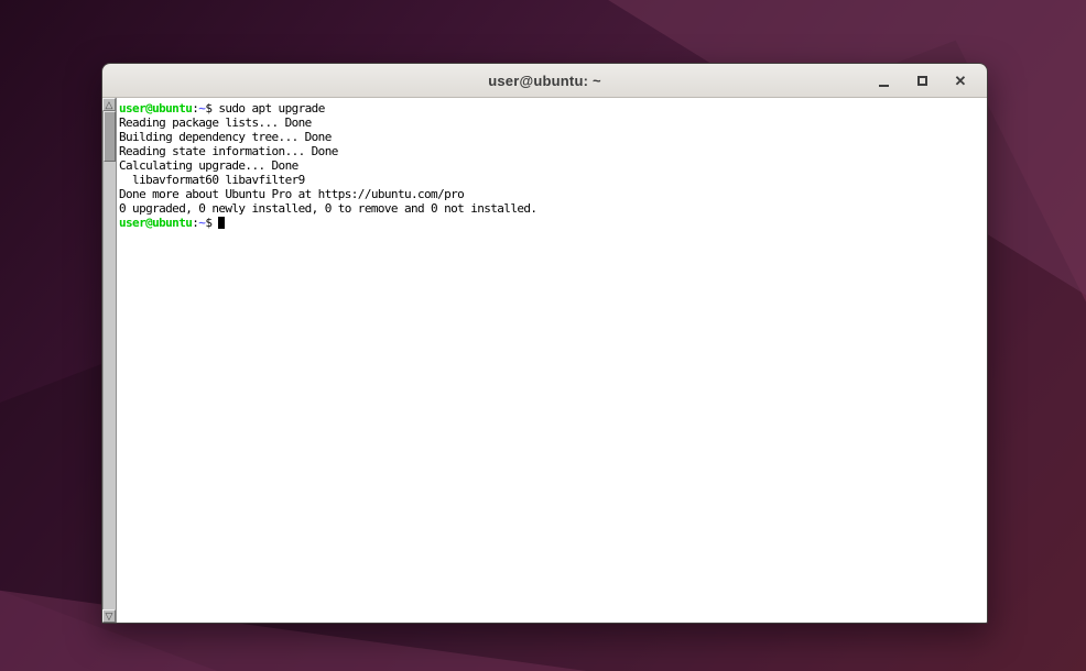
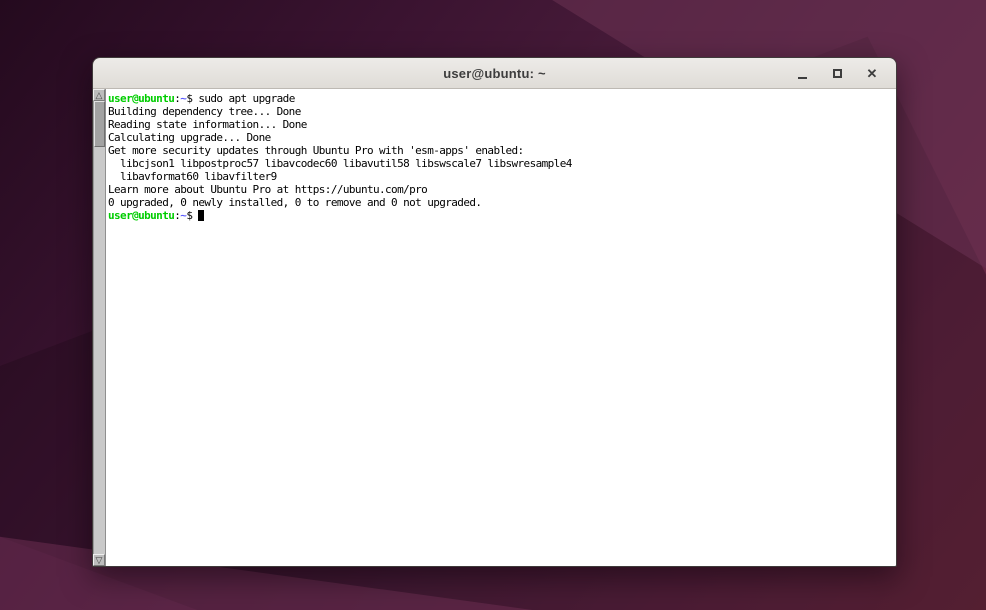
  user@ubuntu: ~
  ✕
  △
  ▽
  user@ubuntu:~$ sudo apt upgrade
- Reading package lists... Done
  Building dependency tree... Done
  Reading state information... Done
  Calculating upgrade... Done
+ Get more security updates through Ubuntu Pro with 'esm-apps' enabled:
+ libcjson1 libpostproc57 libavcodec60 libavutil58 libswscale7 libswresample4
  libavformat60 libavfilter9
- Done more about Ubuntu Pro at https://ubuntu.com/pro
+ Learn more about Ubuntu Pro at https://ubuntu.com/pro
- 0 upgraded, 0 newly installed, 0 to remove and 0 not installed.
+ 0 upgraded, 0 newly installed, 0 to remove and 0 not upgraded.
  user@ubuntu:~$
